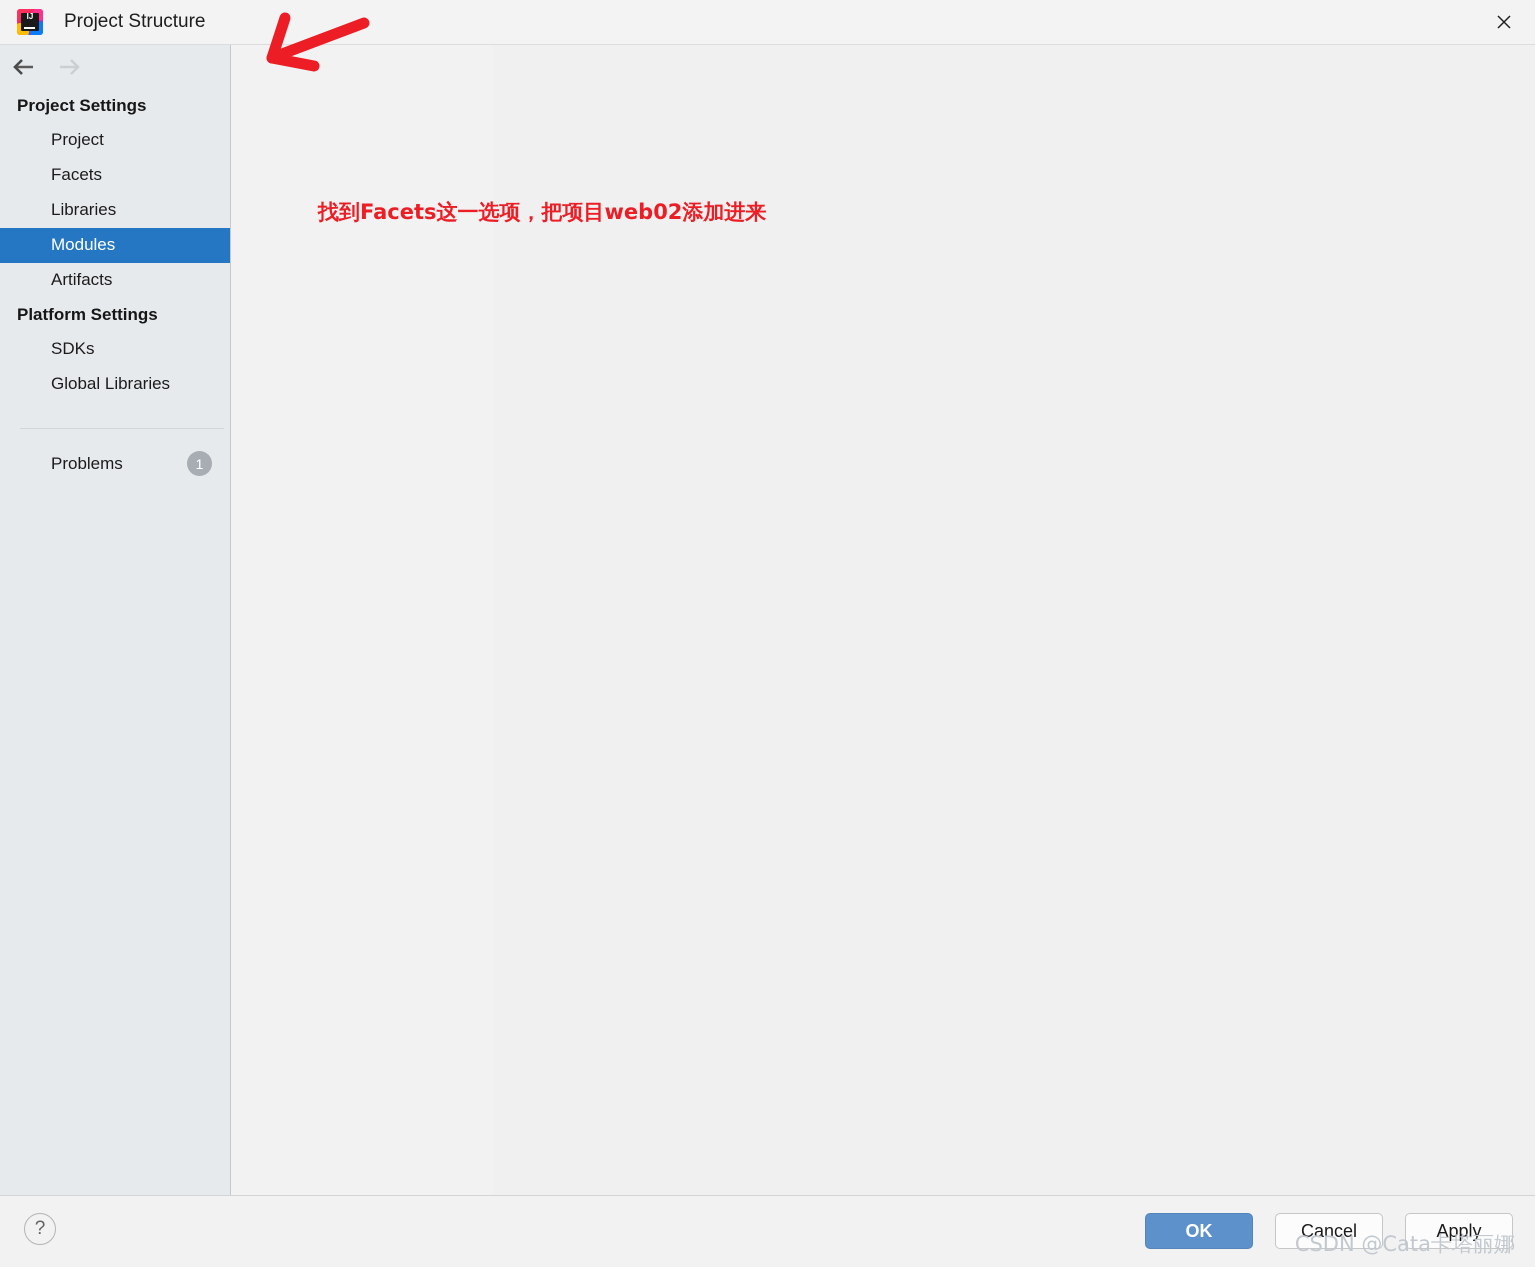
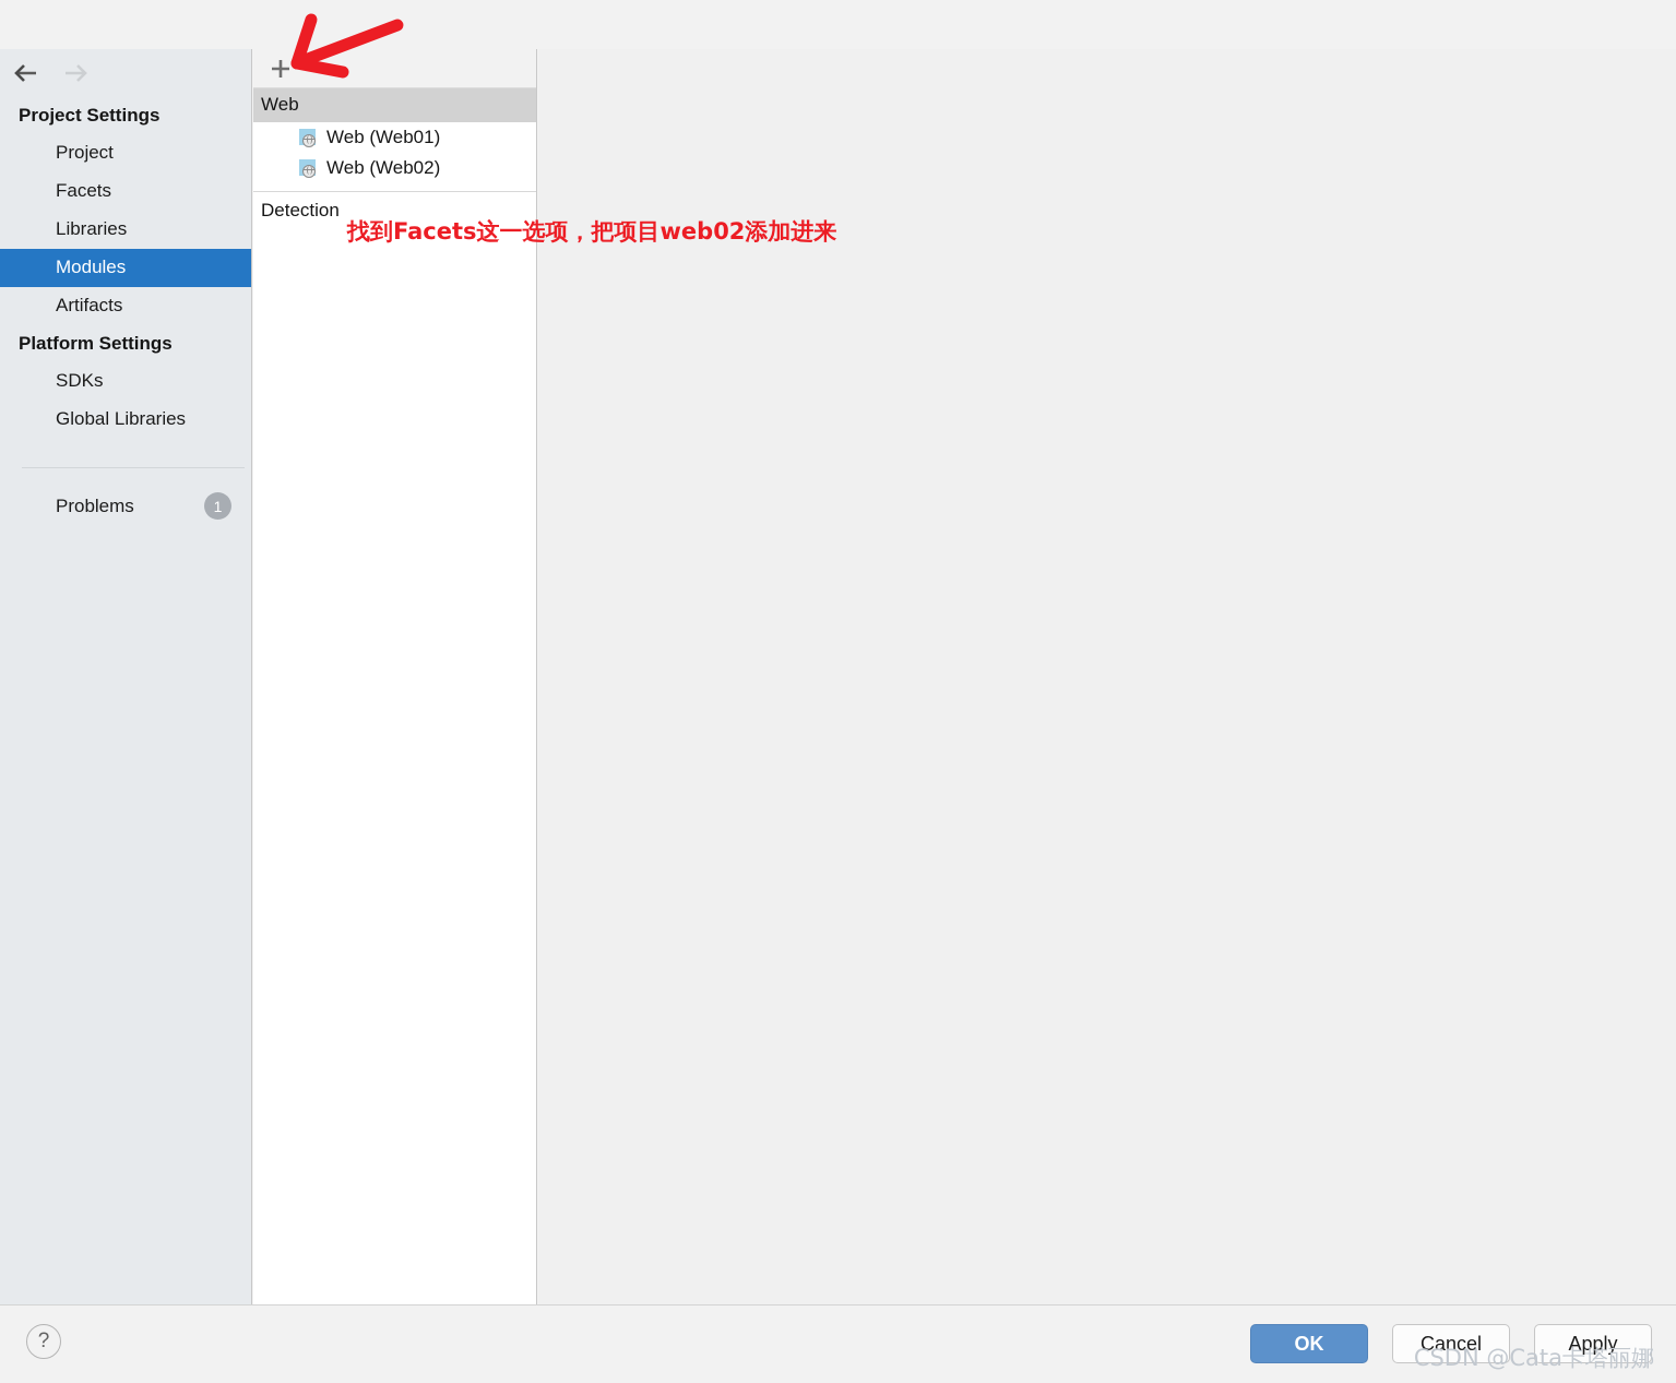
- IJ
- Project Structure
  Project Settings
  Project
  Facets
  Libraries
  Modules
  Artifacts
  Platform Settings
  SDKs
  Global Libraries
  Problems
  1
+ Web
+ Web (Web01)
+ Web (Web02)
+ Detection
  找到Facets这一选项，把项目web02添加进来
  ?
  OK
  Cancel
  Apply
  CSDN @Cata卡塔丽娜
